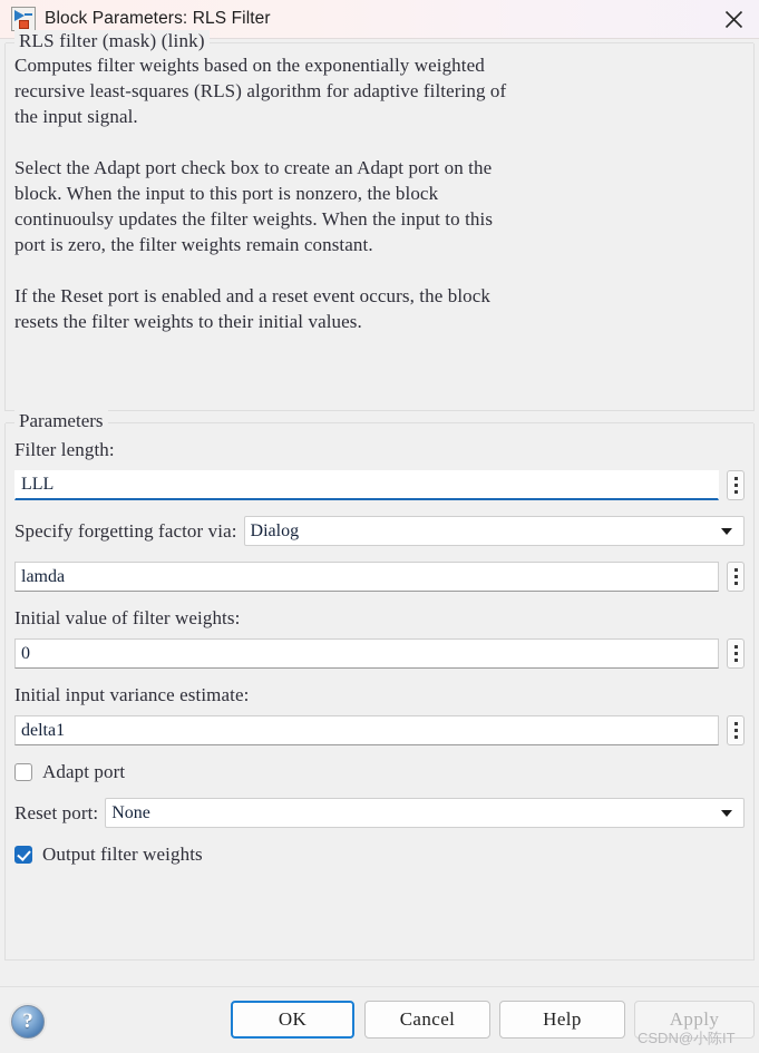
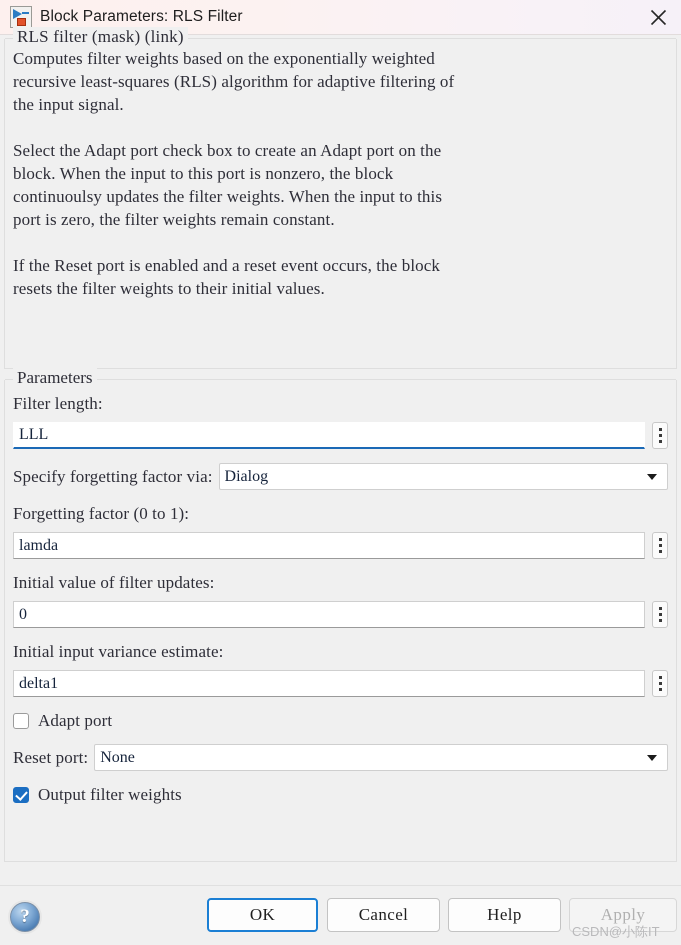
  Block Parameters: RLS Filter
  RLS filter (mask) (link)
  Computes filter weights based on the exponentially weighted
  recursive least-squares (RLS) algorithm for adaptive filtering of
  the input signal.
  Select the Adapt port check box to create an Adapt port on the
  block. When the input to this port is nonzero, the block
  continuoulsy updates the filter weights. When the input to this
  port is zero, the filter weights remain constant.
  If the Reset port is enabled and a reset event occurs, the block
  resets the filter weights to their initial values.
  Parameters
  Filter length:
  LLL
  Specify forgetting factor via:
  Dialog
+ Forgetting factor (0 to 1):
  lamda
- Initial value of filter weights:
+ Initial value of filter updates:
  0
  Initial input variance estimate:
  delta1
  Adapt port
  Reset port:
  None
  Output filter weights
  ?
  OK
  Cancel
  Help
  Apply
  CSDN@小陈IT
